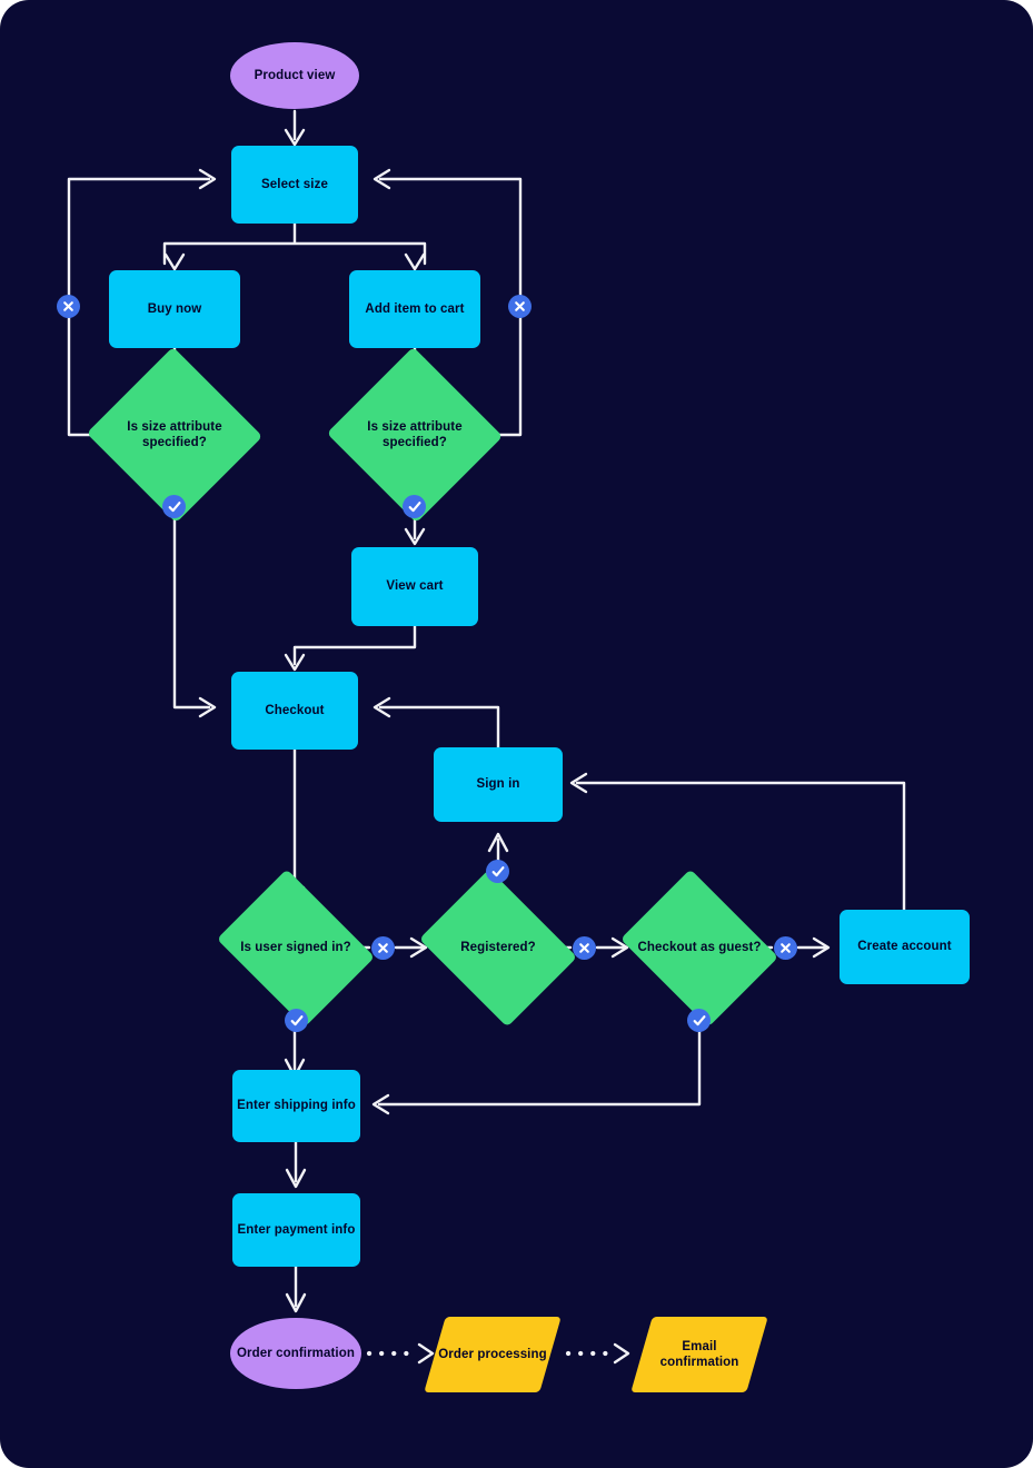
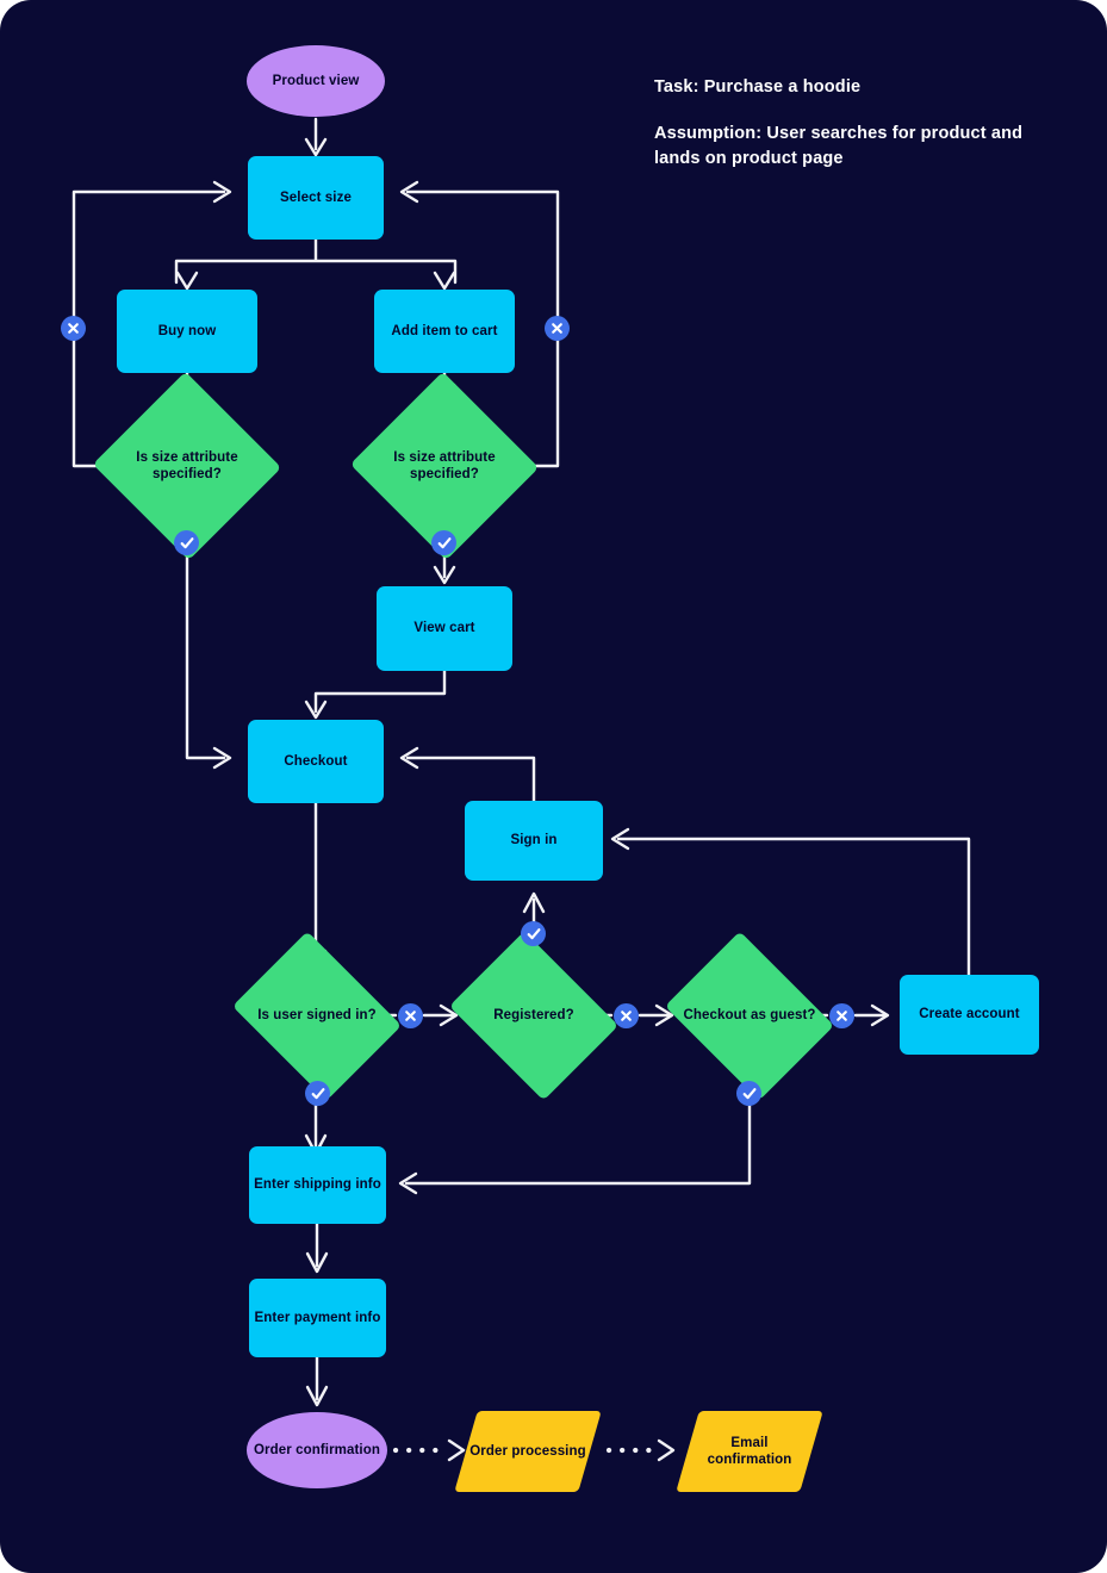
  Product view
  Select size
  Buy now
  Add item to cart
  Is size attribute specified?
  Is size attribute specified?
  View cart
  Checkout
  Sign in
  Is user signed in?
  Registered?
  Checkout as guest?
  Create account
  Enter shipping info
  Enter payment info
  Order confirmation
  Order processing
  Email confirmation
+ Task: Purchase a hoodie
+ Assumption: User searches for product and lands on product page
